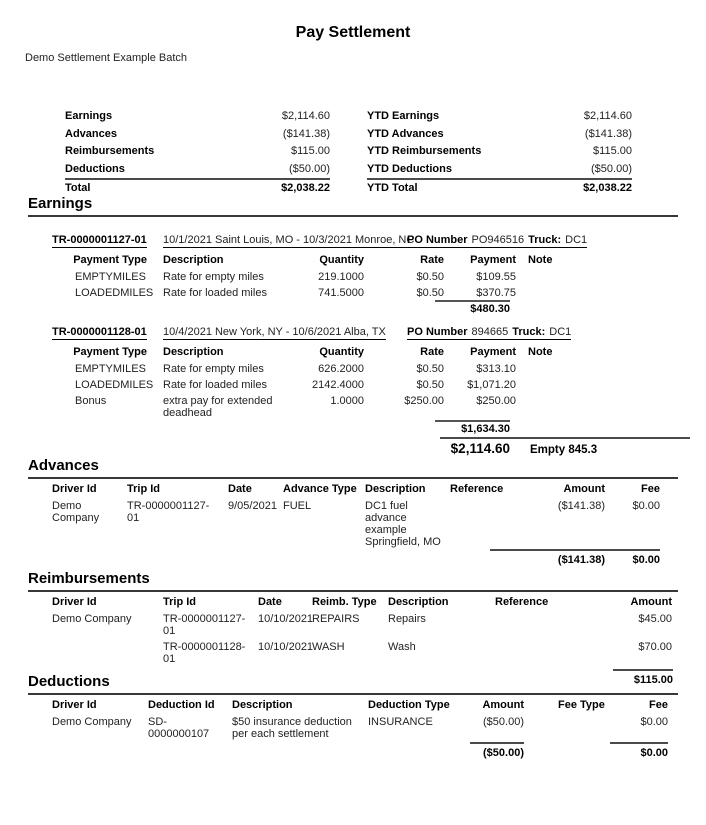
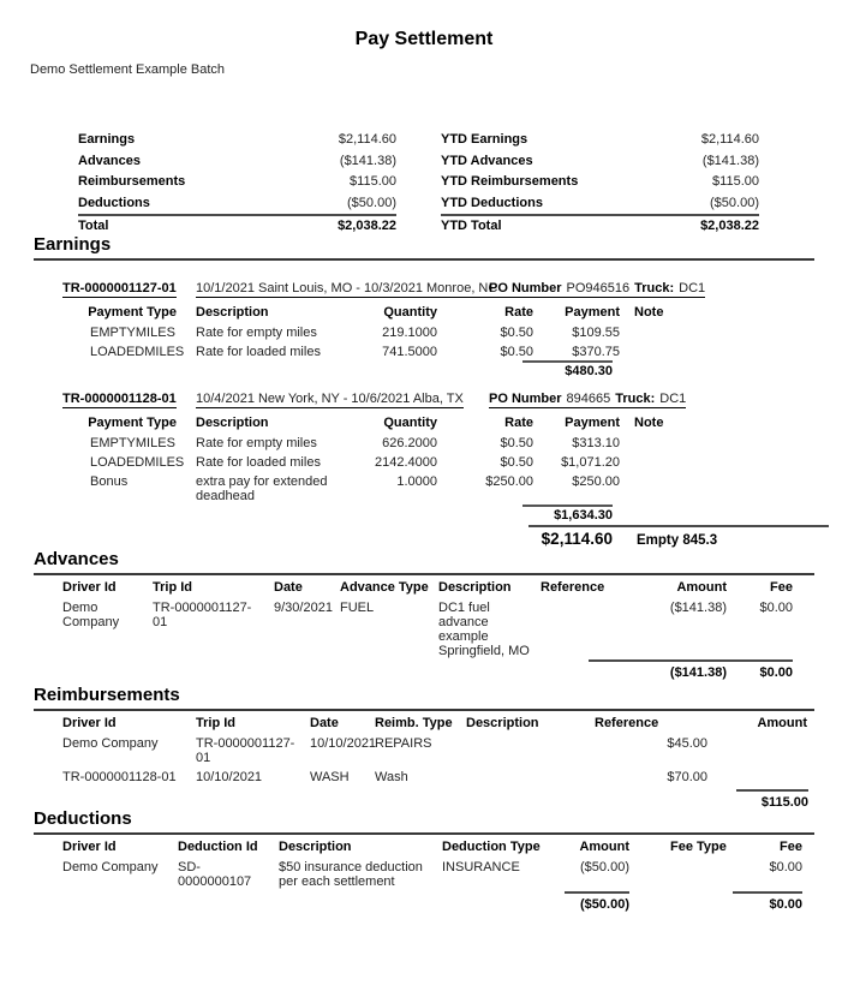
  Pay Settlement
  Demo Settlement Example Batch
  Earnings
  $2,114.60
  Advances
  ($141.38)
  Reimbursements
  $115.00
  Deductions
  ($50.00)
  Total
  $2,038.22
  YTD Earnings
  $2,114.60
  YTD Advances
  ($141.38)
  YTD Reimbursements
  $115.00
  YTD Deductions
  ($50.00)
  YTD Total
  $2,038.22
  Earnings
  TR-0000001127-01
  10/1/2021 Saint Louis, MO - 10/3/2021 Monroe, NC
  PO Number PO946516 Truck: DC1
  Payment Type
  Description
  Quantity
  Rate
  Payment
  Note
  EMPTYMILES
  Rate for empty miles
  219.1000
  $0.50
  $109.55
  LOADEDMILES
  Rate for loaded miles
  741.5000
  $0.50
  $370.75
  $480.30
  TR-0000001128-01
  10/4/2021 New York, NY - 10/6/2021 Alba, TX
  PO Number 894665 Truck: DC1
  Payment Type
  Description
  Quantity
  Rate
  Payment
  Note
  EMPTYMILES
  Rate for empty miles
  626.2000
  $0.50
  $313.10
  LOADEDMILES
  Rate for loaded miles
  2142.4000
  $0.50
  $1,071.20
  Bonus
  extra pay for extended deadhead
  1.0000
  $250.00
  $250.00
  $1,634.30
  $2,114.60
  Empty 845.3
  Advances
  Driver Id
  Trip Id
  Date
  Advance Type
  Description
  Reference
  Amount
  Fee
  Demo Company
  TR-0000001127-01
- 9/05/2021
+ 9/30/2021
  FUEL
  DC1 fuel advance example Springfield, MO
  ($141.38)
  $0.00
  ($141.38)
  $0.00
  Reimbursements
  Driver Id
  Trip Id
  Date
  Reimb. Type
  Description
  Reference
  Amount
  Demo Company
  TR-0000001127-01
  10/10/2021
  REPAIRS
- Repairs
  $45.00
  TR-0000001128-01
  10/10/2021
  WASH
  Wash
  $70.00
  $115.00
  Deductions
  Driver Id
  Deduction Id
  Description
  Deduction Type
  Amount
  Fee Type
  Fee
  Demo Company
  SD-0000000107
  $50 insurance deduction per each settlement
  INSURANCE
  ($50.00)
  $0.00
  ($50.00)
  $0.00
